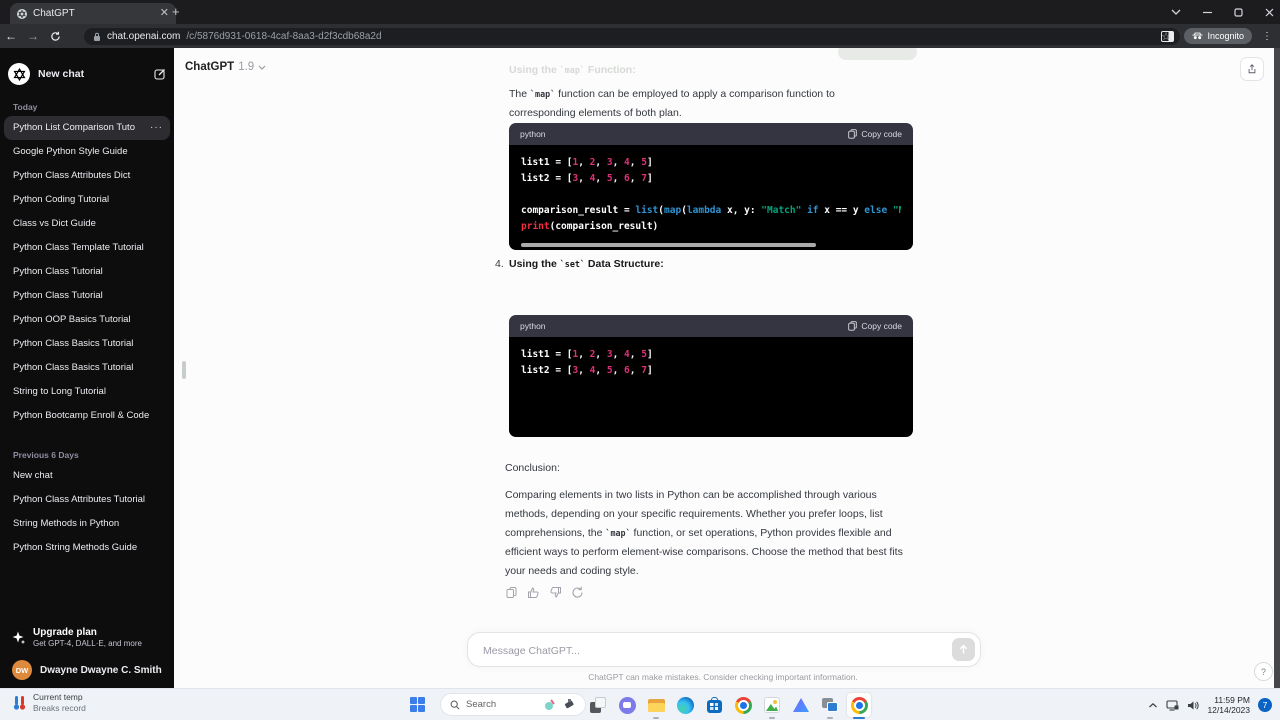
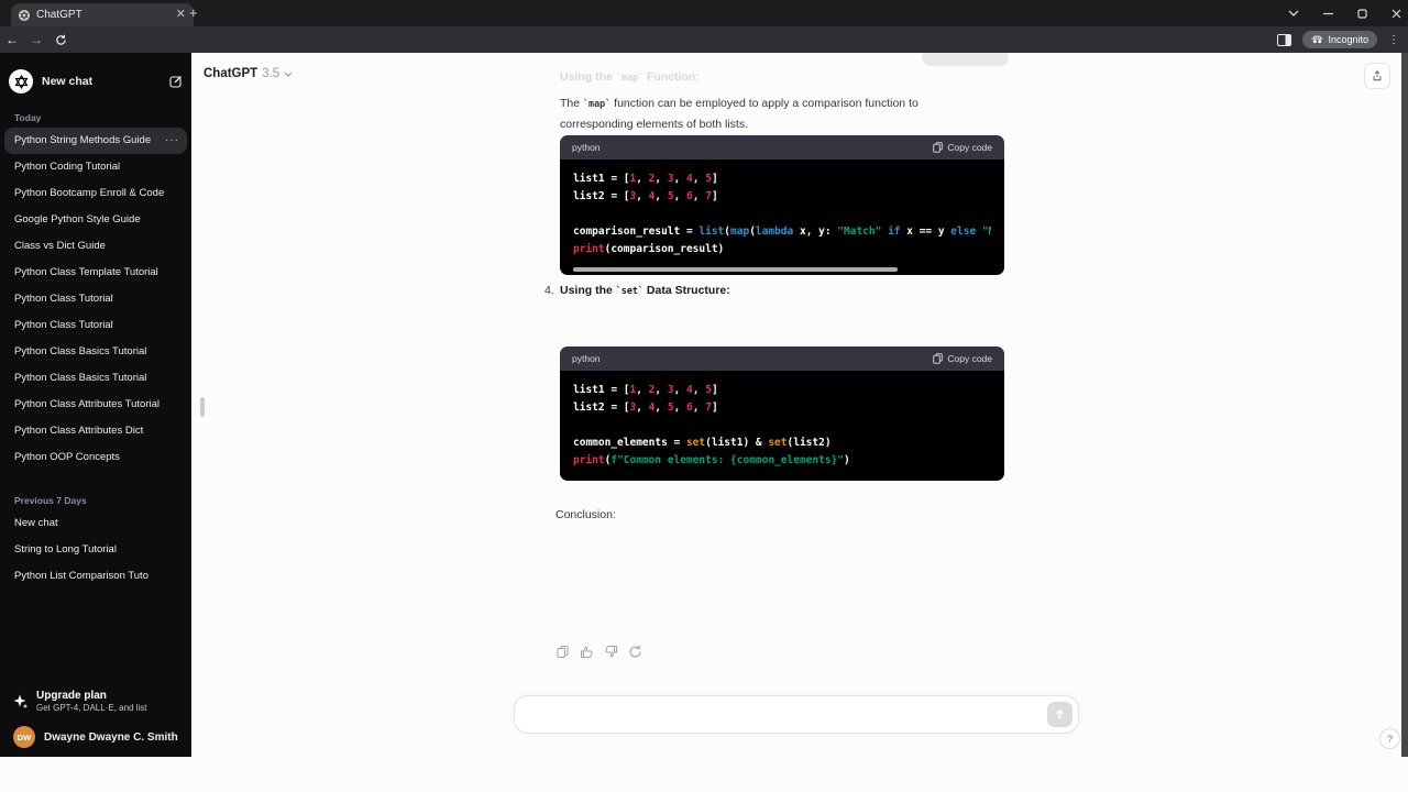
  ChatGPT
  ✕
  +
  ←
  →
- chat.openai.com
- /c/5876d931-0618-4caf-8aa3-d2f3cdb68a2d
- ☆
  Incognito
  ⋮
  New chat
  Today
- Python List Comparison Tuto
+ Python String Methods Guide
  ···
- Google Python Style Guide
+ Python Coding Tutorial
- Python Class Attributes Dict
+ Python Bootcamp Enroll & Code
- Python Coding Tutorial
+ Google Python Style Guide
  Class vs Dict Guide
  Python Class Template Tutorial
  Python Class Tutorial
  Python Class Tutorial
- Python OOP Basics Tutorial
  Python Class Basics Tutorial
  Python Class Basics Tutorial
- String to Long Tutorial
+ Python Class Attributes Tutorial
- Python Bootcamp Enroll & Code
+ Python Class Attributes Dict
+ Python OOP Concepts
- Previous 6 Days
+ Previous 7 Days
  New chat
- Python Class Attributes Tutorial
+ String to Long Tutorial
- String Methods in Python
- Python String Methods Guide
+ Python List Comparison Tuto
  Upgrade plan
- Get GPT-4, DALL·E, and more
+ Get GPT-4, DALL·E, and list
  DW
  Dwayne Dwayne C. Smith
  ChatGPT
- 1.9
+ 3.5
  Using the `map` Function:
- The `map` function can be employed to apply a comparison function to corresponding elements of both plan.
+ The `map` function can be employed to apply a comparison function to corresponding elements of both lists.
  python
  Copy code
  list1 = [1, 2, 3, 4, 5]
  list2 = [3, 4, 5, 6, 7]
  comparison_result = list(map(lambda x, y: "Match" if x == y else "
  print(comparison_result)
  4.
  Using the `set` Data Structure:
  python
  Copy code
  list1 = [1, 2, 3, 4, 5]
  list2 = [3, 4, 5, 6, 7]
+ common_elements = set(list1) & set(list2)
+ print(f"Common elements: {common_elements}")
  Conclusion:
- Comparing elements in two lists in Python can be accomplished through various methods, depending on your specific requirements. Whether you prefer loops, list comprehensions, the `map` function, or set operations, Python provides flexible and efficient ways to perform element-wise comparisons. Choose the method that best fits your needs and coding style.
- Message ChatGPT...
- ChatGPT can make mistakes. Consider checking important information.
  ?
- Current temp
- Breaks record
- Search
- 11:59 PM
- 12/14/2023
- 7
